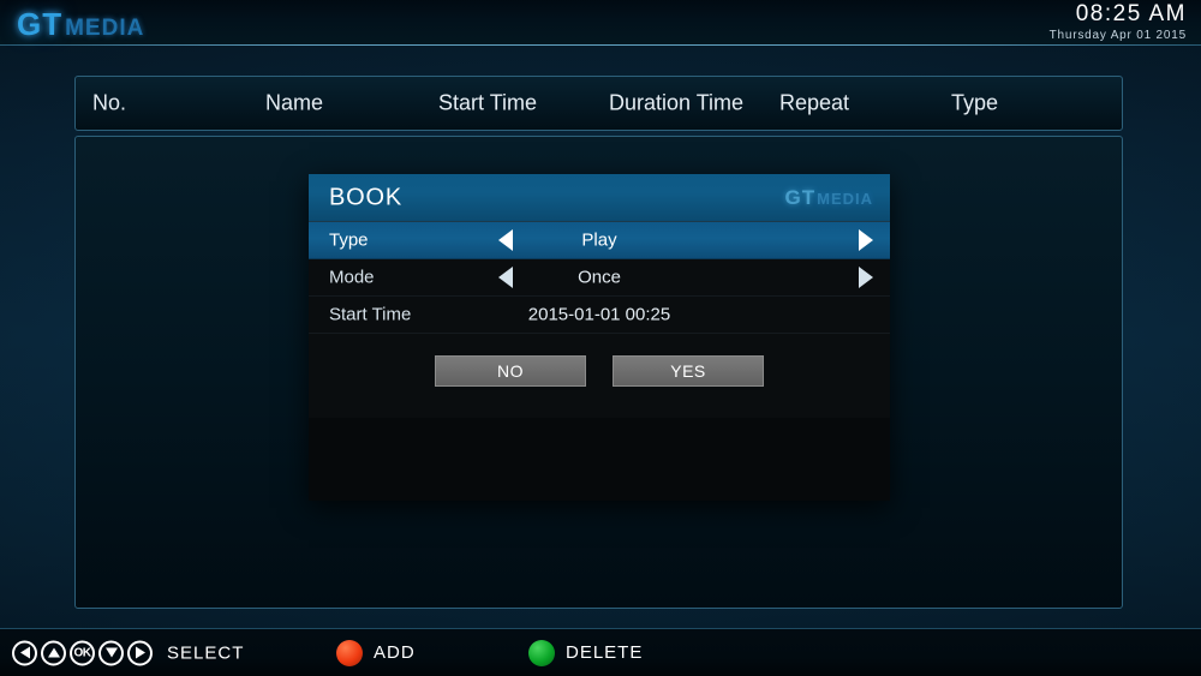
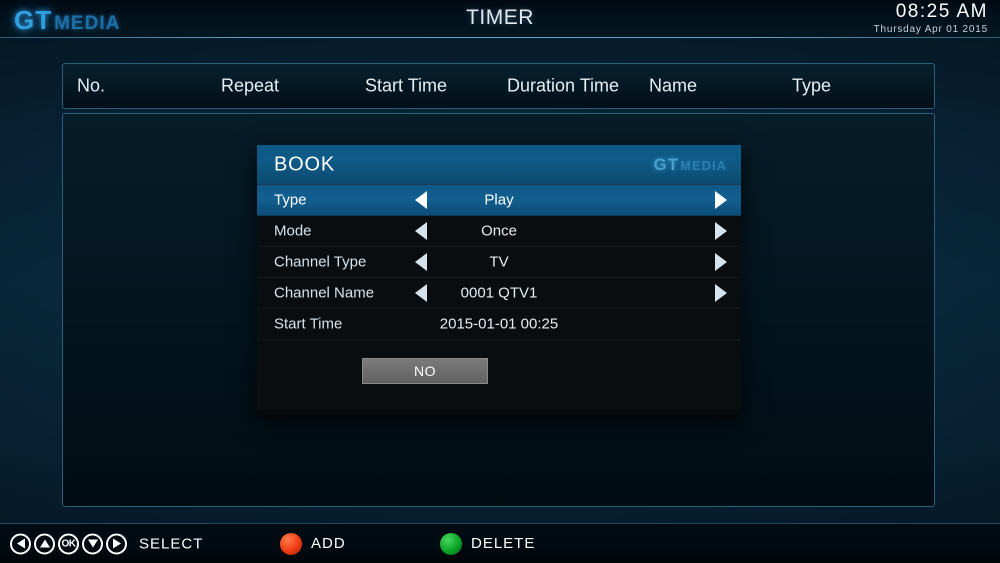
  GT
  MEDIA
+ TIMER
  08:25 AM
  Thursday Apr 01 2015
  No.
- Name
+ Repeat
  Start Time
  Duration Time
- Repeat
+ Name
  Type
  BOOK
  GT
  MEDIA
  Type
  Play
  Mode
  Once
+ Channel Type
+ TV
+ Channel Name
+ 0001 QTV1
  Start Time
  2015-01-01 00:25
  NO
- YES
  OK
  SELECT
  ADD
  DELETE
